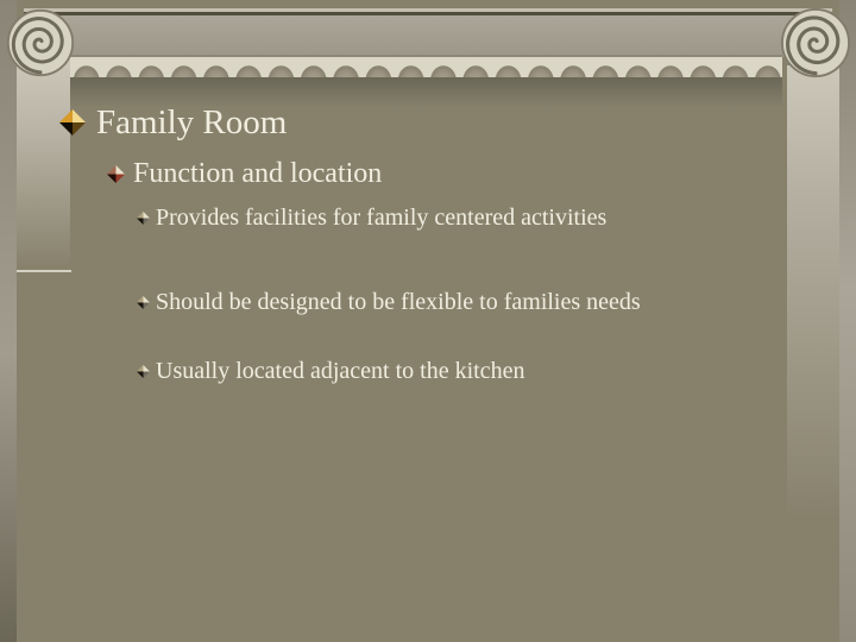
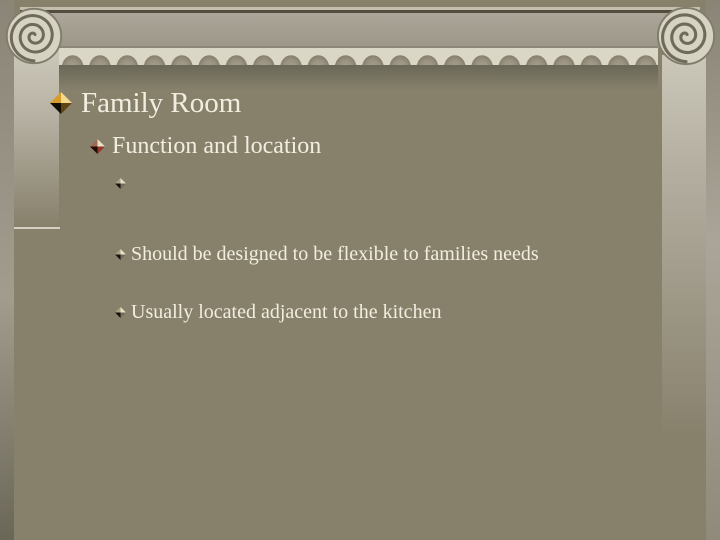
  Family Room
  Function and location
- Provides facilities for family centered activities
  Should be designed to be flexible to families needs
  Usually located adjacent to the kitchen
